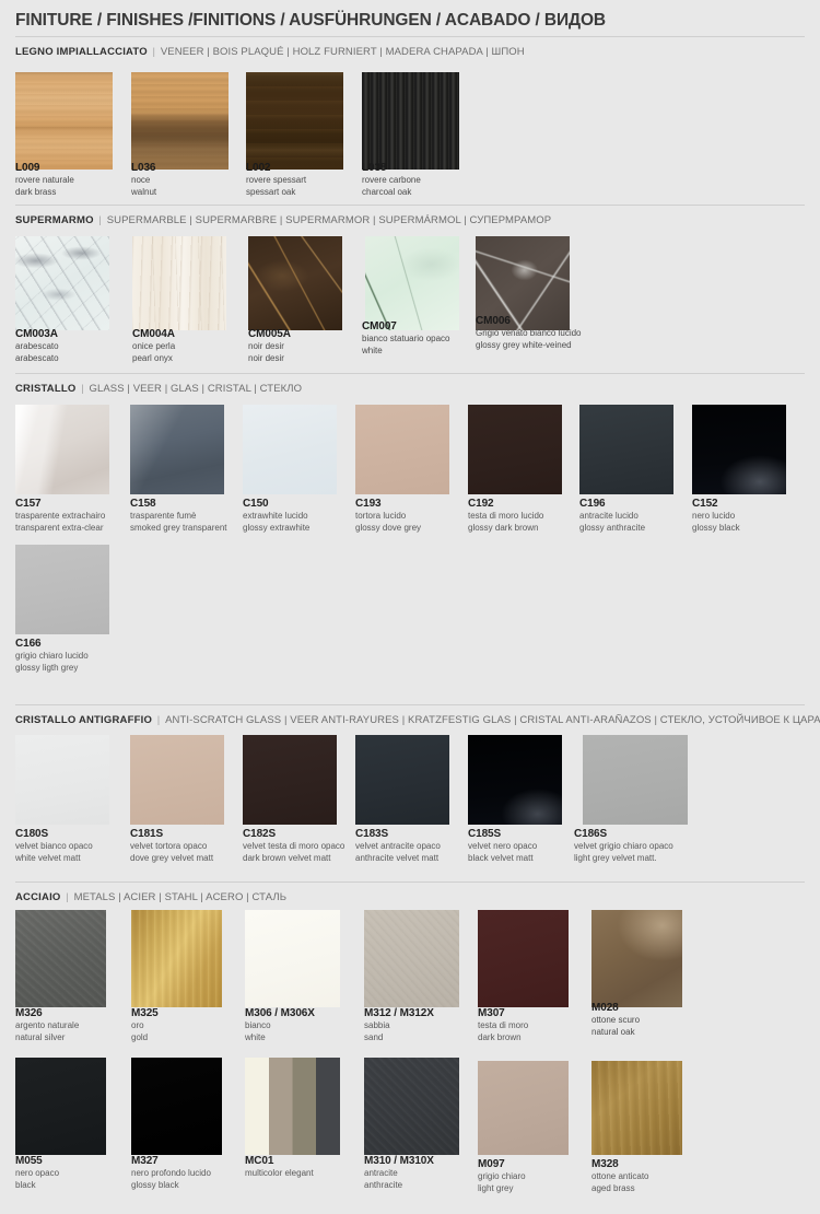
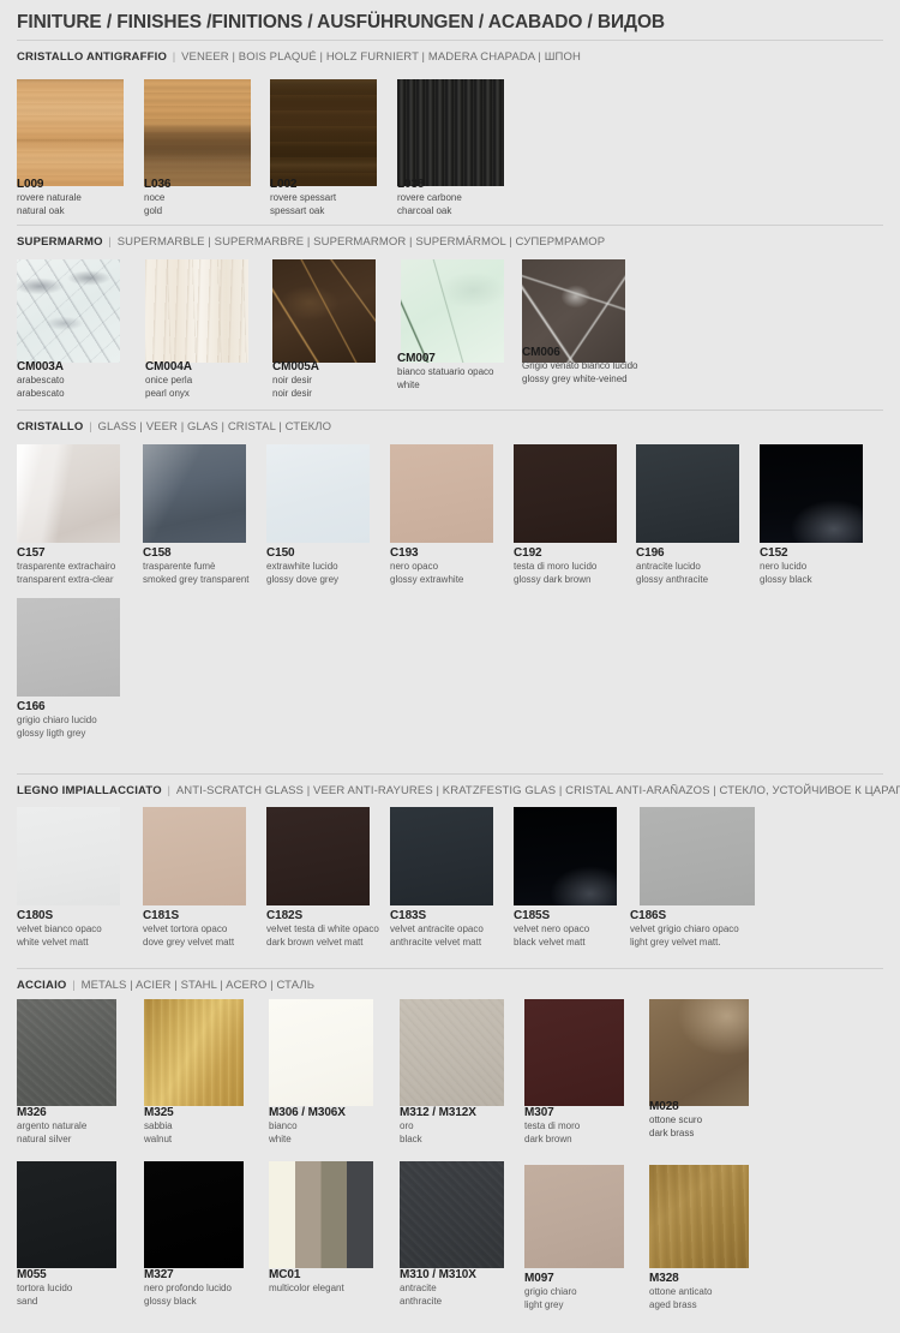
  FINITURE / FINISHES /FINITIONS / AUSFÜHRUNGEN / ACABADO / ВИДОВ
- LEGNO IMPIALLACCIATO | VENEER | BOIS PLAQUÉ | HOLZ FURNIERT | MADERA CHAPADA | ШПОН
+ CRISTALLO ANTIGRAFFIO | VENEER | BOIS PLAQUÉ | HOLZ FURNIERT | MADERA CHAPADA | ШПОН
  SUPERMARMO | SUPERMARBLE | SUPERMARBRE | SUPERMARMOR | SUPERMÁRMOL | СУПЕРМРАМОР
  CRISTALLO | GLASS | VEER | GLAS | CRISTAL | СТЕКЛО
- CRISTALLO ANTIGRAFFIO | ANTI-SCRATCH GLASS | VEER ANTI-RAYURES | KRATZFESTIG GLAS | CRISTAL ANTI-ARAÑAZOS | СТЕКЛО, УСТОЙЧИВОЕ К ЦАРА
+ LEGNO IMPIALLACCIATO | ANTI-SCRATCH GLASS | VEER ANTI-RAYURES | KRATZFESTIG GLAS | CRISTAL ANTI-ARAÑAZOS | СТЕКЛО, УСТОЙЧИВОЕ К ЦАРА
  ACCIAIO | METALS | ACIER | STAHL | ACERO | СТАЛЬ
  L009
  rovere naturale
- dark brass
+ natural oak
  L036
  noce
- walnut
+ gold
  L002
  rovere spessart
  spessart oak
  L038
  rovere carbone
  charcoal oak
  CM003A
  arabescato
  arabescato
  CM004A
  onice perla
  pearl onyx
  CM005A
  noir desir
  noir desir
  CM007
  bianco statuario opaco
  white
  CM006
  Grigio venato bianco lucido
  glossy grey white-veined
  C157
  trasparente extrachairo
  transparent extra-clear
  C158
  trasparente fumè
  smoked grey transparent
  C150
  extrawhite lucido
- glossy extrawhite
+ glossy dove grey
  C193
- tortora lucido
+ nero opaco
- glossy dove grey
+ glossy extrawhite
  C192
  testa di moro lucido
  glossy dark brown
  C196
  antracite lucido
  glossy anthracite
  C152
  nero lucido
  glossy black
  C166
  grigio chiaro lucido
  glossy ligth grey
  C180S
  velvet bianco opaco
  white velvet matt
  C181S
  velvet tortora opaco
  dove grey velvet matt
  C182S
- velvet testa di moro opaco
+ velvet testa di white opaco
  dark brown velvet matt
  C183S
  velvet antracite opaco
  anthracite velvet matt
  C185S
  velvet nero opaco
  black velvet matt
  C186S
  velvet grigio chiaro opaco
  light grey velvet matt.
  M326
  argento naturale
  natural silver
  M325
- oro
+ sabbia
- gold
+ walnut
  M306 / M306X
  bianco
  white
  M312 / M312X
- sabbia
+ oro
- sand
+ black
  M307
  testa di moro
  dark brown
  M028
  ottone scuro
- natural oak
+ dark brass
  M055
- nero opaco
+ tortora lucido
- black
+ sand
  M327
  nero profondo lucido
  glossy black
  MC01
  multicolor elegant
  M310 / M310X
  antracite
  anthracite
  M097
  grigio chiaro
  light grey
  M328
  ottone anticato
  aged brass
